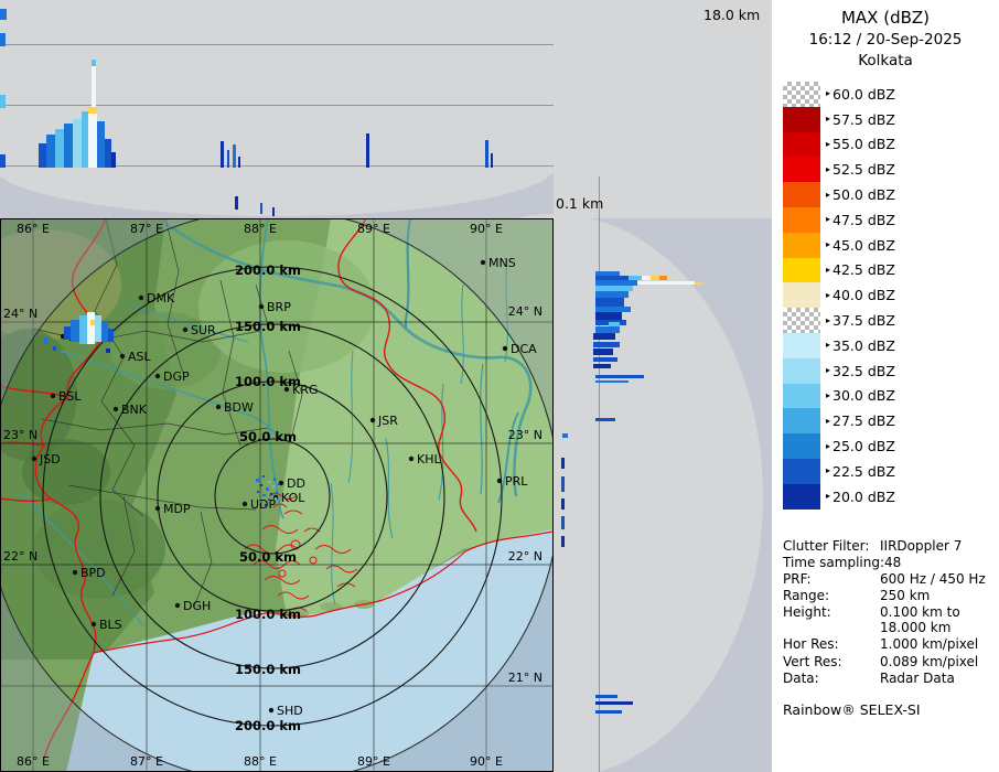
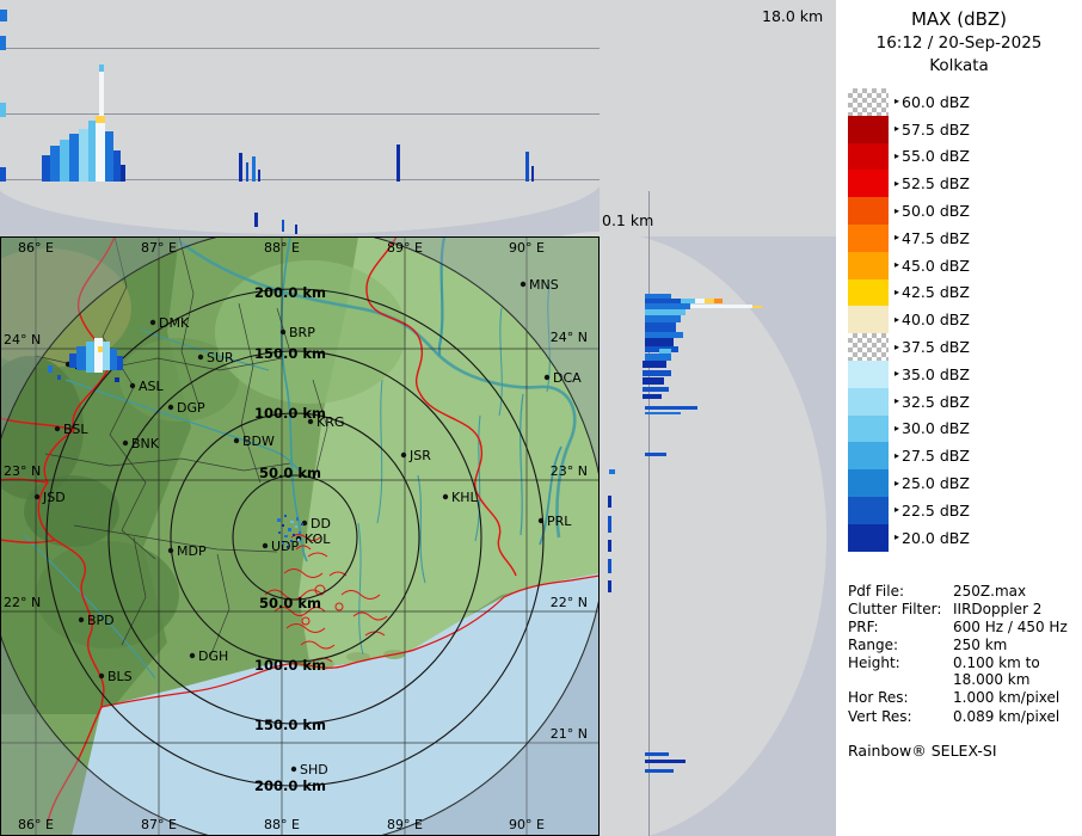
  200.0 km
  150.0 km
  100.0 km
  50.0 km
  50.0 km
  100.0 km
  150.0 km
  200.0 km
  86° E
  86° E
  87° E
  87° E
  88° E
  88° E
  89° E
  89° E
  90° E
  90° E
  24° N
  23° N
  22° N
  24° N
  23° N
  22° N
  21° N
  MNS
  DMK
  BRP
  SUR
  DCA
  ASL
  DGP
  KRG
  BSL
  BNK
  BDW
  JSR
  JSD
  KHL
  PRL
  DD
  KOL
  UDP
  MDP
  BPD
  DGH
  BLS
  SHD
  18.0 km
  0.1 km
  MAX (dBZ)
  16:12 / 20-Sep-2025
  Kolkata
  ▸
  60.0 dBZ
  ▸
  57.5 dBZ
  ▸
  55.0 dBZ
  ▸
  52.5 dBZ
  ▸
  50.0 dBZ
  ▸
  47.5 dBZ
  ▸
  45.0 dBZ
  ▸
  42.5 dBZ
  ▸
  40.0 dBZ
  ▸
  37.5 dBZ
  ▸
  35.0 dBZ
  ▸
  32.5 dBZ
  ▸
  30.0 dBZ
  ▸
  27.5 dBZ
  ▸
  25.0 dBZ
  ▸
  22.5 dBZ
  ▸
  20.0 dBZ
+ Pdf File:
+ 250Z.max
  Clutter Filter:
- IIRDoppler 7
+ IIRDoppler 2
- Time sampling:48
  PRF:
  600 Hz / 450 Hz
  Range:
  250 km
  Height:
  0.100 km to
  18.000 km
  Hor Res:
  1.000 km/pixel
  Vert Res:
  0.089 km/pixel
- Data:
- Radar Data
  Rainbow® SELEX-SI
